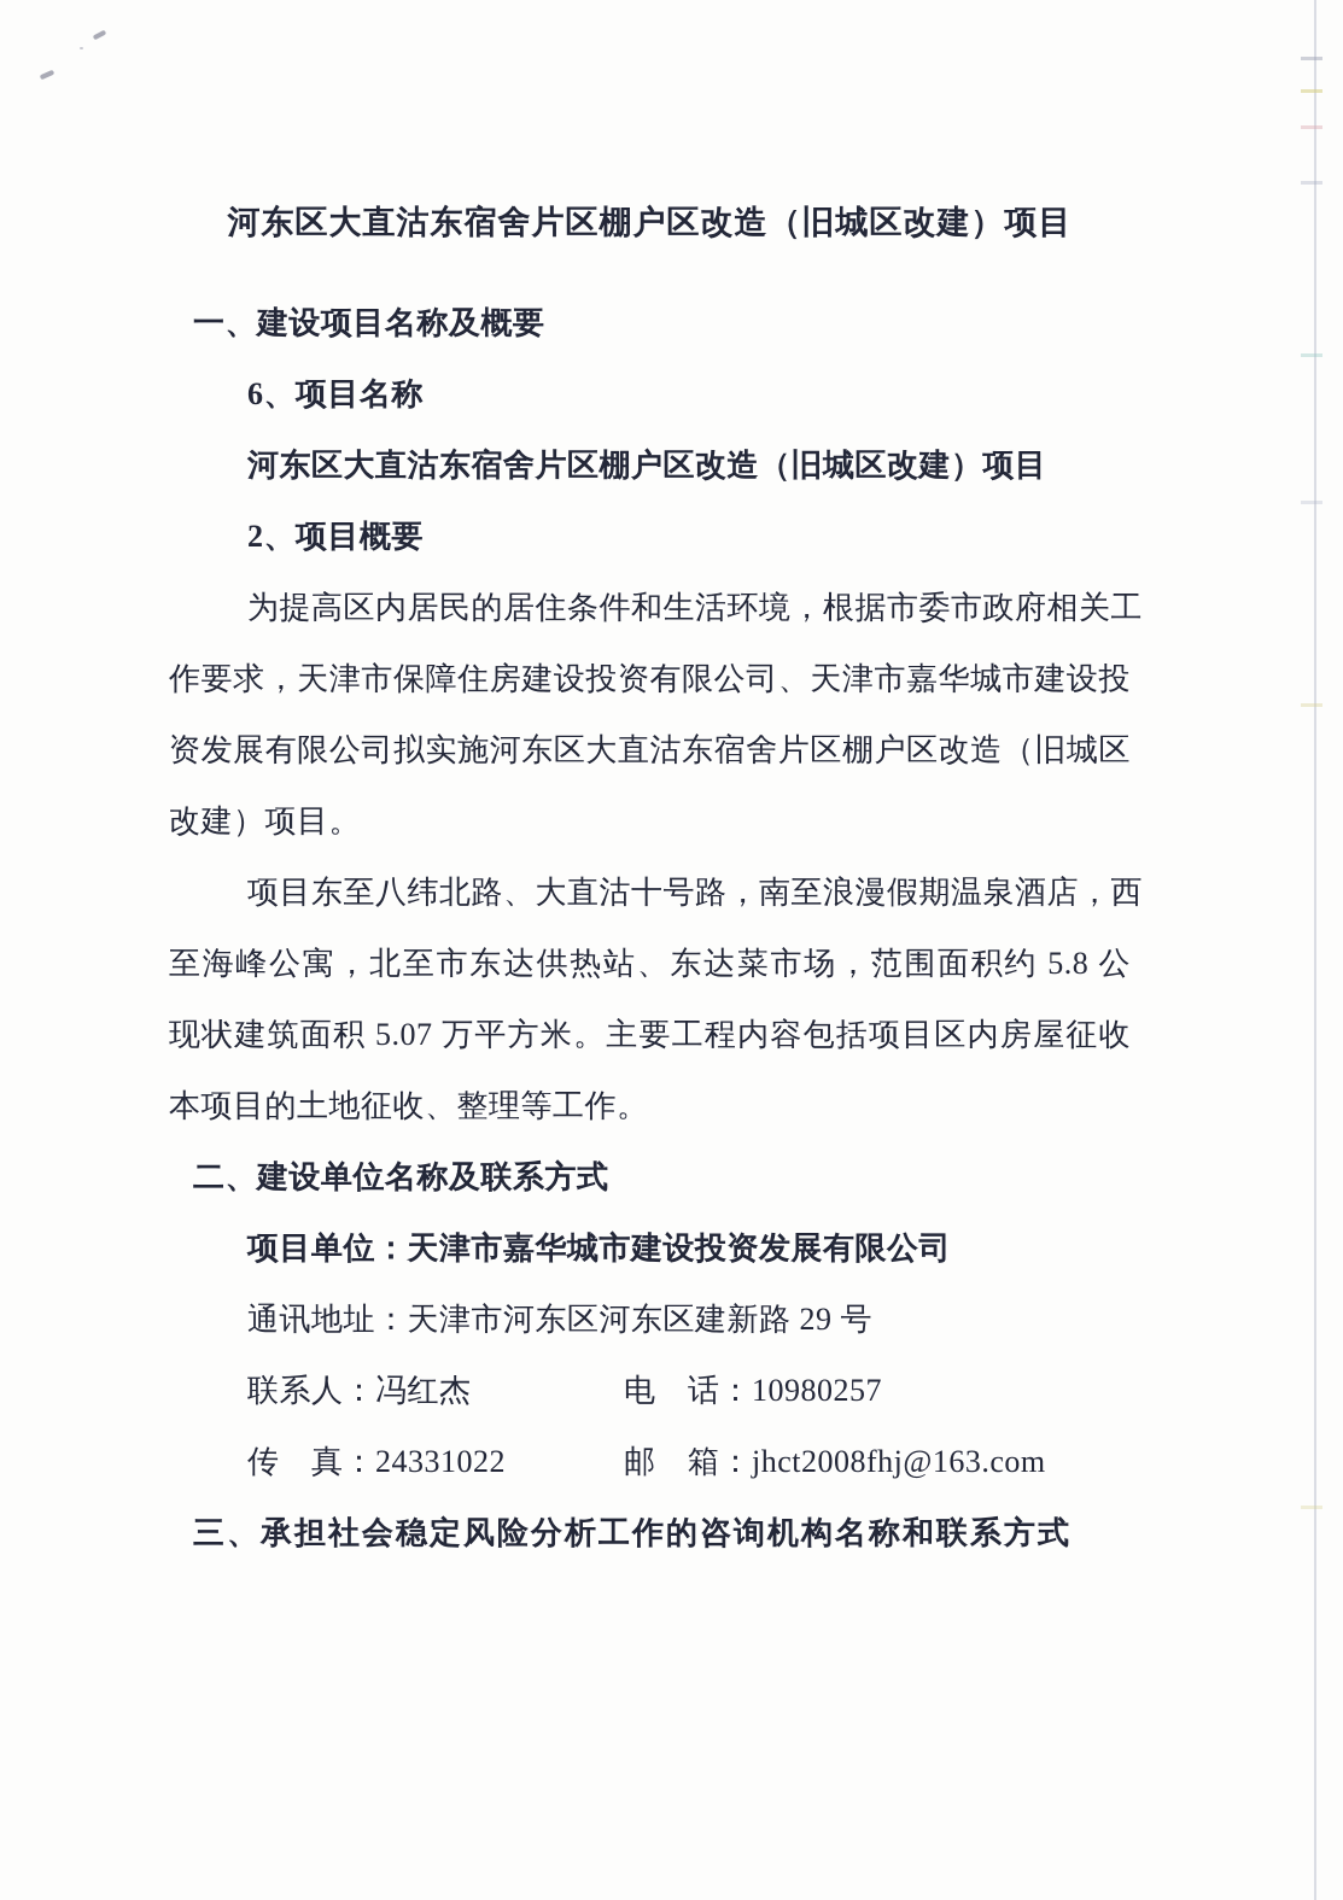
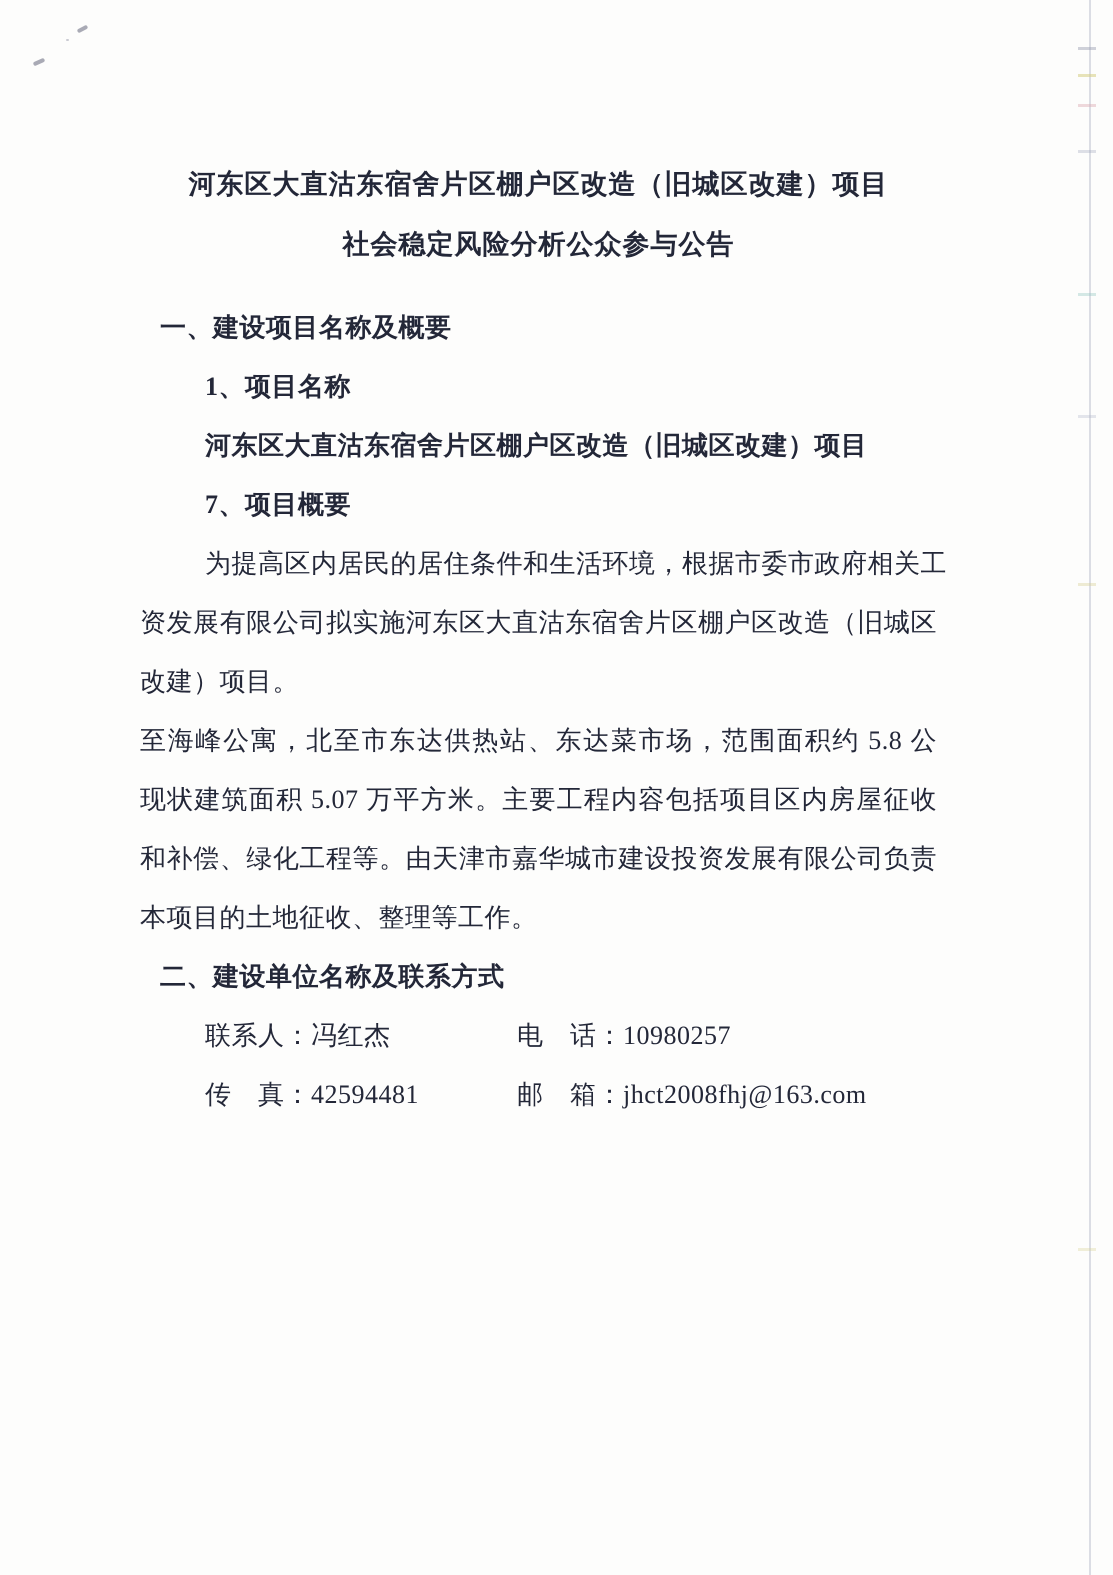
  河东区大直沽东宿舍片区棚户区改造（旧城区改建）项目
+ 社会稳定风险分析公众参与公告
  一、建设项目名称及概要
- 6、项目名称
+ 1、项目名称
  河东区大直沽东宿舍片区棚户区改造（旧城区改建）项目
- 2、项目概要
+ 7、项目概要
  为提高区内居民的居住条件和生活环境，根据市委市政府相关工
- 作要求，天津市保障住房建设投资有限公司、天津市嘉华城市建设投
  资发展有限公司拟实施河东区大直沽东宿舍片区棚户区改造（旧城区
  改建）项目。
- 项目东至八纬北路、大直沽十号路，南至浪漫假期温泉酒店，西
  至海峰公寓，北至市东达供热站、东达菜市场，范围面积约 5.8 公
  现状建筑面积 5.07 万平方米。主要工程内容包括项目区内房屋征收
+ 和补偿、绿化工程等。由天津市嘉华城市建设投资发展有限公司负责
  本项目的土地征收、整理等工作。
  二、建设单位名称及联系方式
- 项目单位：天津市嘉华城市建设投资发展有限公司
- 通讯地址：天津市河东区河东区建新路 29 号
  联系人：冯红杰 电 话：10980257
- 传 真：24331022 邮 箱：jhct2008fhj@163.com
+ 传 真：42594481 邮 箱：jhct2008fhj@163.com
- 三、承担社会稳定风险分析工作的咨询机构名称和联系方式
